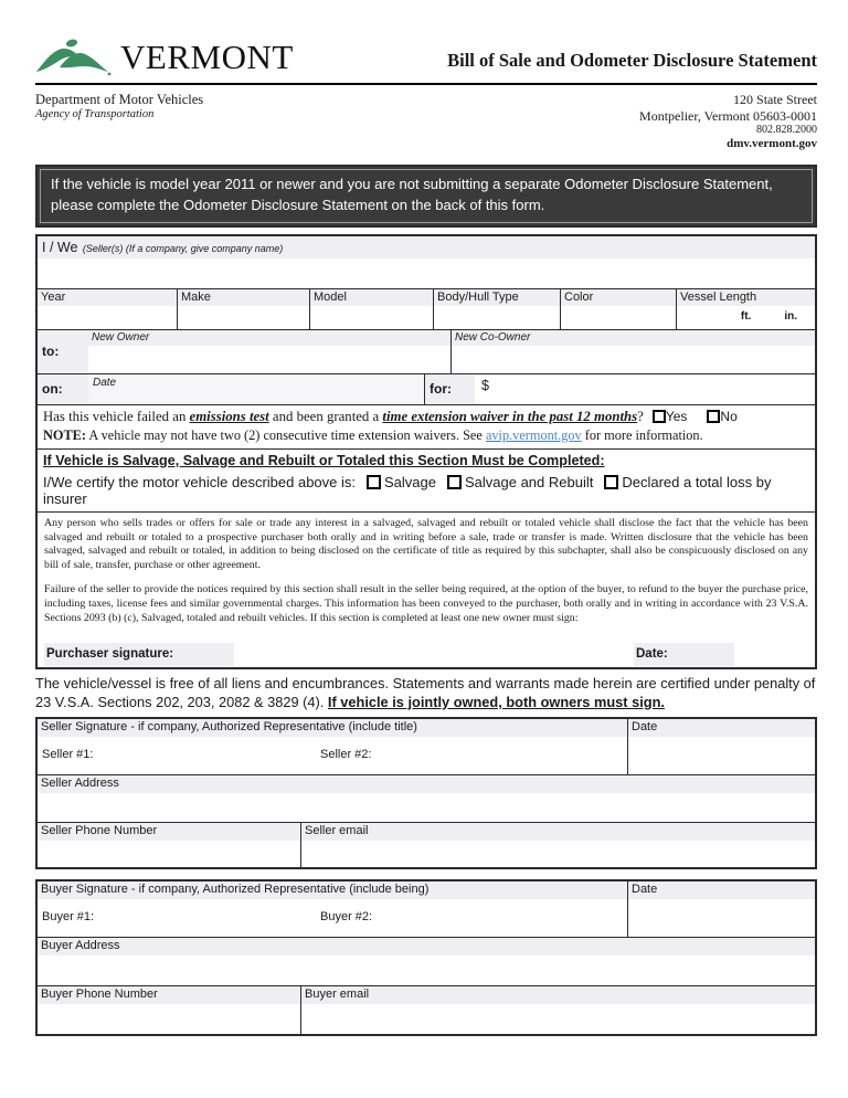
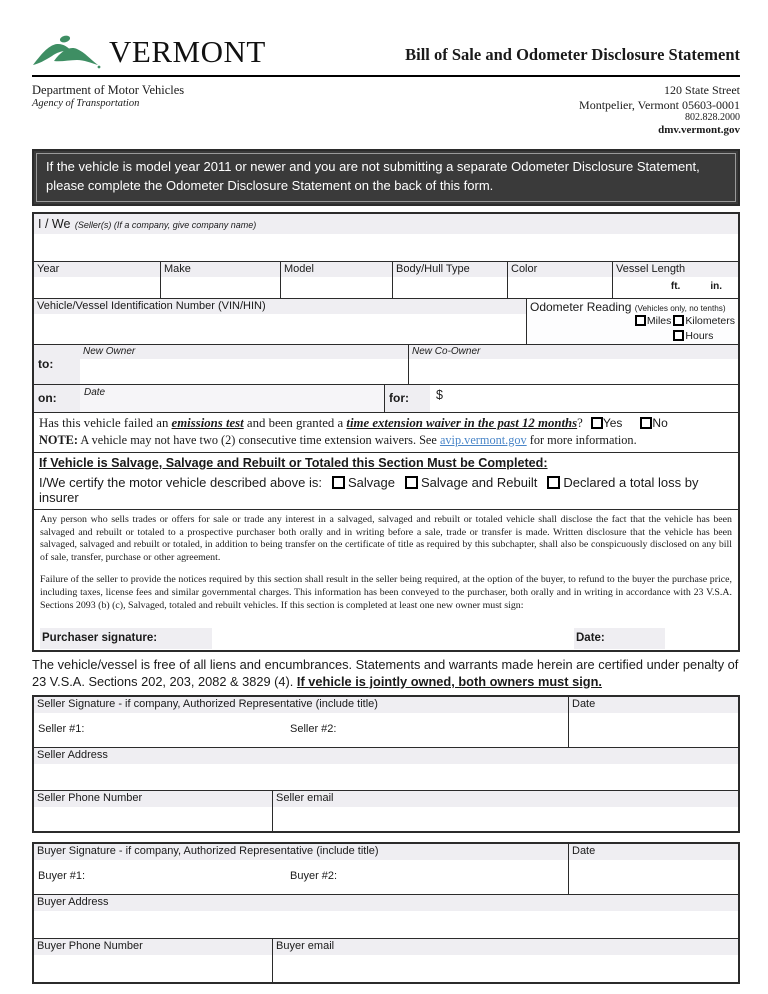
  VERMONT
  Bill of Sale and Odometer Disclosure Statement
  Department of Motor Vehicles
  Agency of Transportation
  120 State Street
  Montpelier, Vermont 05603-0001
  802.828.2000
  dmv.vermont.gov
  If the vehicle is model year 2011 or newer and you are not submitting a separate Odometer Disclosure Statement, please complete the Odometer Disclosure Statement on the back of this form.
  I / We (Seller(s) (If a company, give company name)
  Year
  Make
  Model
  Body/Hull Type
  Color
  Vessel Length
  ft.
  in.
+ Vehicle/Vessel Identification Number (VIN/HIN)
+ Odometer Reading (Vehicles only, no tenths)
+ Miles
+ Kilometers
+ Hours
  to:
  New Owner
  New Co-Owner
  on:
  Date
  for:
  $
  Has this vehicle failed an emissions test and been granted a time extension waiver in the past 12 months? Yes No
  NOTE: A vehicle may not have two (2) consecutive time extension waivers. See avip.vermont.gov for more information.
  If Vehicle is Salvage, Salvage and Rebuilt or Totaled this Section Must be Completed:
  I/We certify the motor vehicle described above is: Salvage Salvage and Rebuilt Declared a total loss by insurer
- Any person who sells trades or offers for sale or trade any interest in a salvaged, salvaged and rebuilt or totaled vehicle shall disclose the fact that the vehicle has been salvaged and rebuilt or totaled to a prospective purchaser both orally and in writing before a sale, trade or transfer is made. Written disclosure that the vehicle has been salvaged, salvaged and rebuilt or totaled, in addition to being disclosed on the certificate of title as required by this subchapter, shall also be conspicuously disclosed on any bill of sale, transfer, purchase or other agreement.
+ Any person who sells trades or offers for sale or trade any interest in a salvaged, salvaged and rebuilt or totaled vehicle shall disclose the fact that the vehicle has been salvaged and rebuilt or totaled to a prospective purchaser both orally and in writing before a sale, trade or transfer is made. Written disclosure that the vehicle has been salvaged, salvaged and rebuilt or totaled, in addition to being transfer on the certificate of title as required by this subchapter, shall also be conspicuously disclosed on any bill of sale, transfer, purchase or other agreement.
  Failure of the seller to provide the notices required by this section shall result in the seller being required, at the option of the buyer, to refund to the buyer the purchase price, including taxes, license fees and similar governmental charges. This information has been conveyed to the purchaser, both orally and in writing in accordance with 23 V.S.A. Sections 2093 (b) (c), Salvaged, totaled and rebuilt vehicles. If this section is completed at least one new owner must sign:
  Purchaser signature:
  Date:
  The vehicle/vessel is free of all liens and encumbrances. Statements and warrants made herein are certified under penalty of 23 V.S.A. Sections 202, 203, 2082 & 3829 (4). If vehicle is jointly owned, both owners must sign.
  Seller Signature - if company, Authorized Representative (include title)
  Seller #1:
  Seller #2:
  Date
  Seller Address
  Seller Phone Number
  Seller email
- Buyer Signature - if company, Authorized Representative (include being)
+ Buyer Signature - if company, Authorized Representative (include title)
  Buyer #1:
  Buyer #2:
  Date
  Buyer Address
  Buyer Phone Number
  Buyer email
